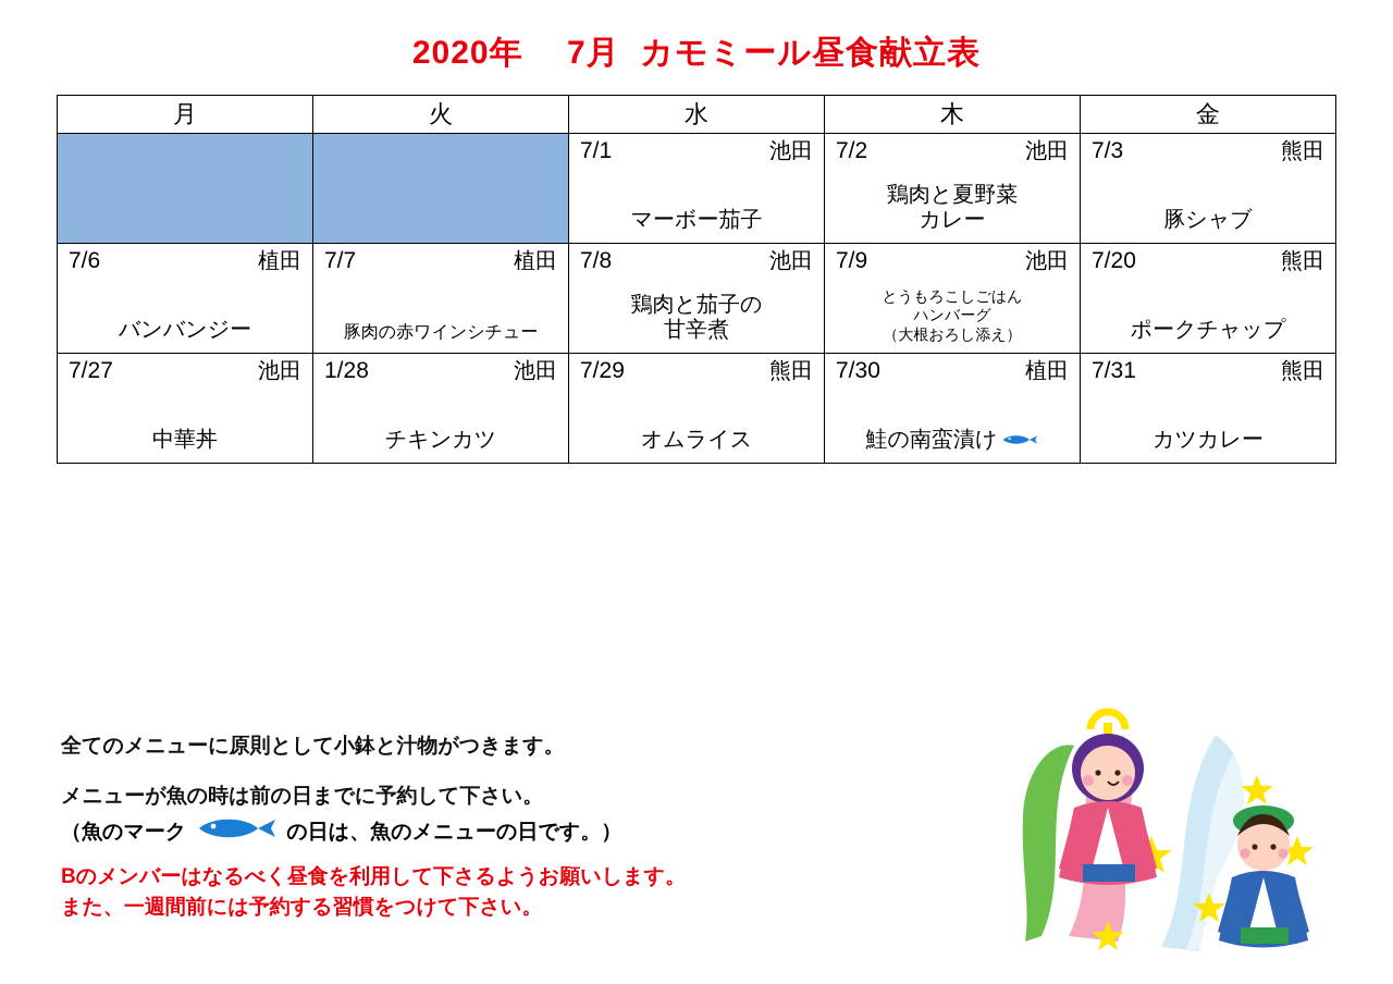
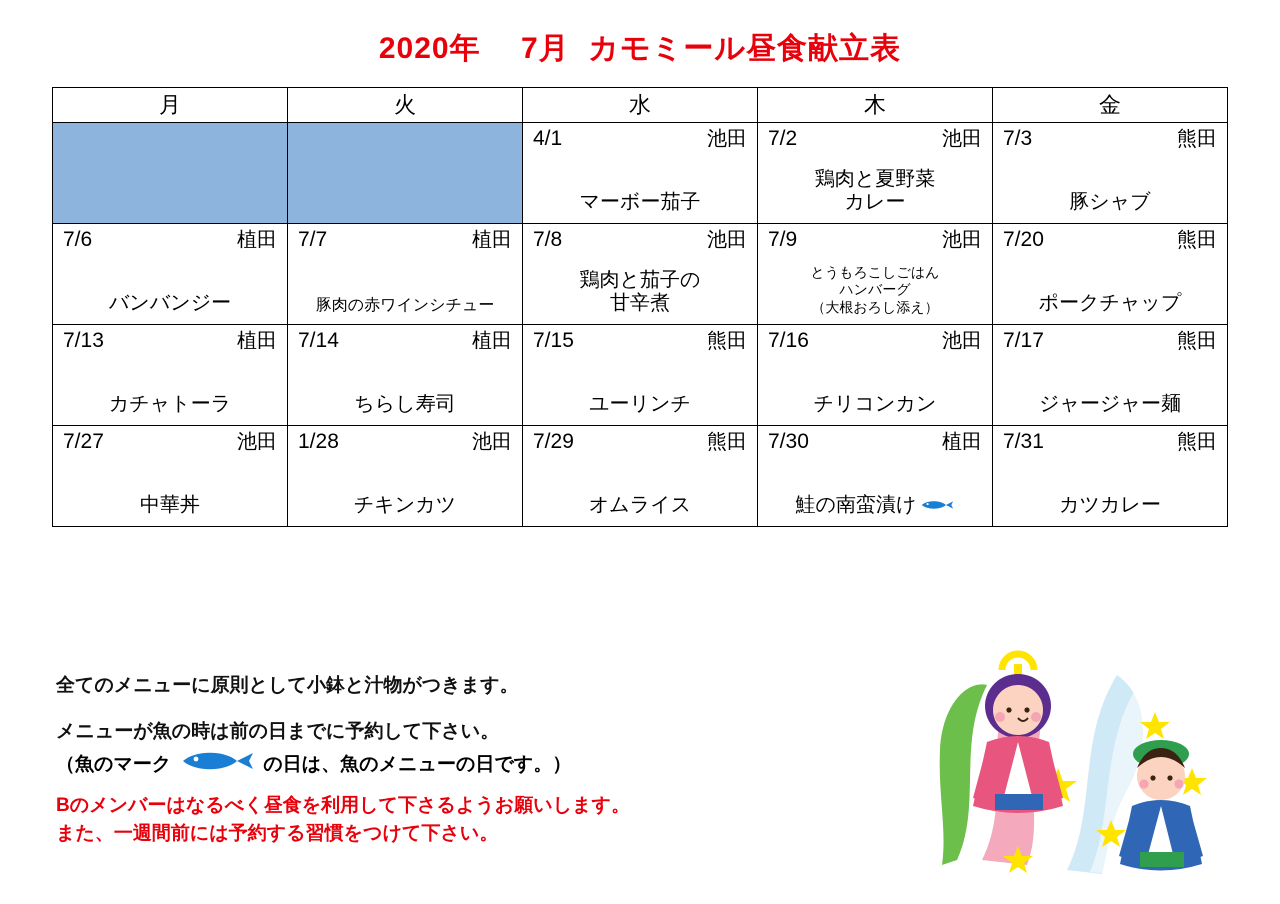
  2020年 7月 カモミール昼食献立表
  月	火	水	木	金
- 		7/1 池田マーボー茄子	7/2 池田鶏肉と夏野菜 カレー	7/3 熊田豚シャブ
+ 		4/1 池田マーボー茄子	7/2 池田鶏肉と夏野菜 カレー	7/3 熊田豚シャブ
  7/6 植田バンバンジー	7/7 植田豚肉の赤ワインシチュー	7/8 池田鶏肉と茄子の 甘辛煮	7/9 池田とうもろこしごはん ハンバーグ （大根おろし添え）	7/20 熊田ポークチャップ
+ 7/13 植田カチャトーラ	7/14 植田ちらし寿司	7/15 熊田ユーリンチ	7/16 池田チリコンカン	7/17 熊田ジャージャー麺
  7/27 池田中華丼	1/28 池田チキンカツ	7/29 熊田オムライス	7/30 植田鮭の南蛮漬け	7/31 熊田カツカレー
  全てのメニューに原則として小鉢と汁物がつきます。
  メニューが魚の時は前の日までに予約して下さい。
  （魚のマーク
  の日は、魚のメニューの日です。）
  Bのメンバーはなるべく昼食を利用して下さるようお願いします。
  また、一週間前には予約する習慣をつけて下さい。
